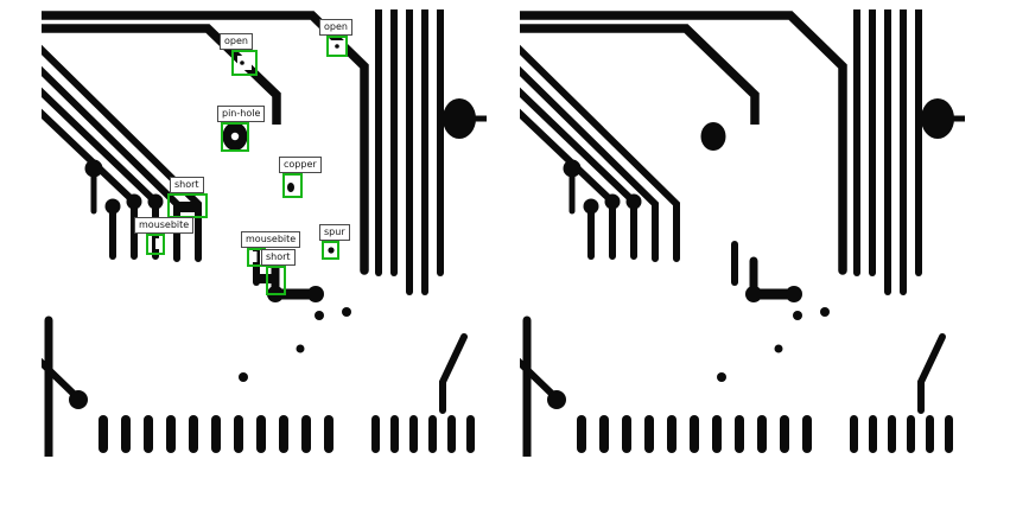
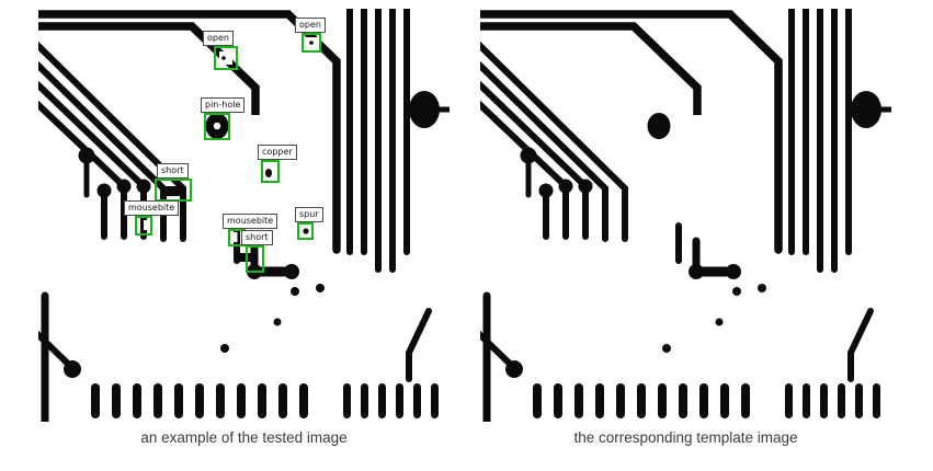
  open
  open
  pin-hole
  copper
  short
  mousebite
  mousebite
  short
  spur
+ an example of the tested image
+ the corresponding template image
